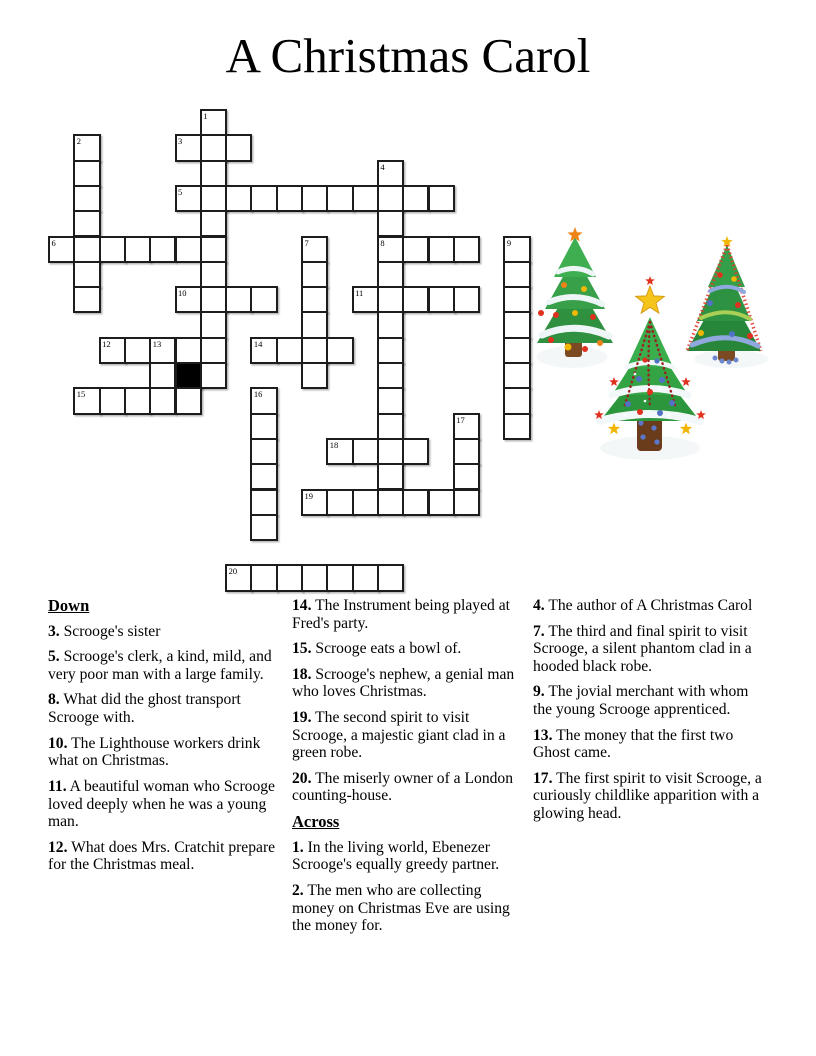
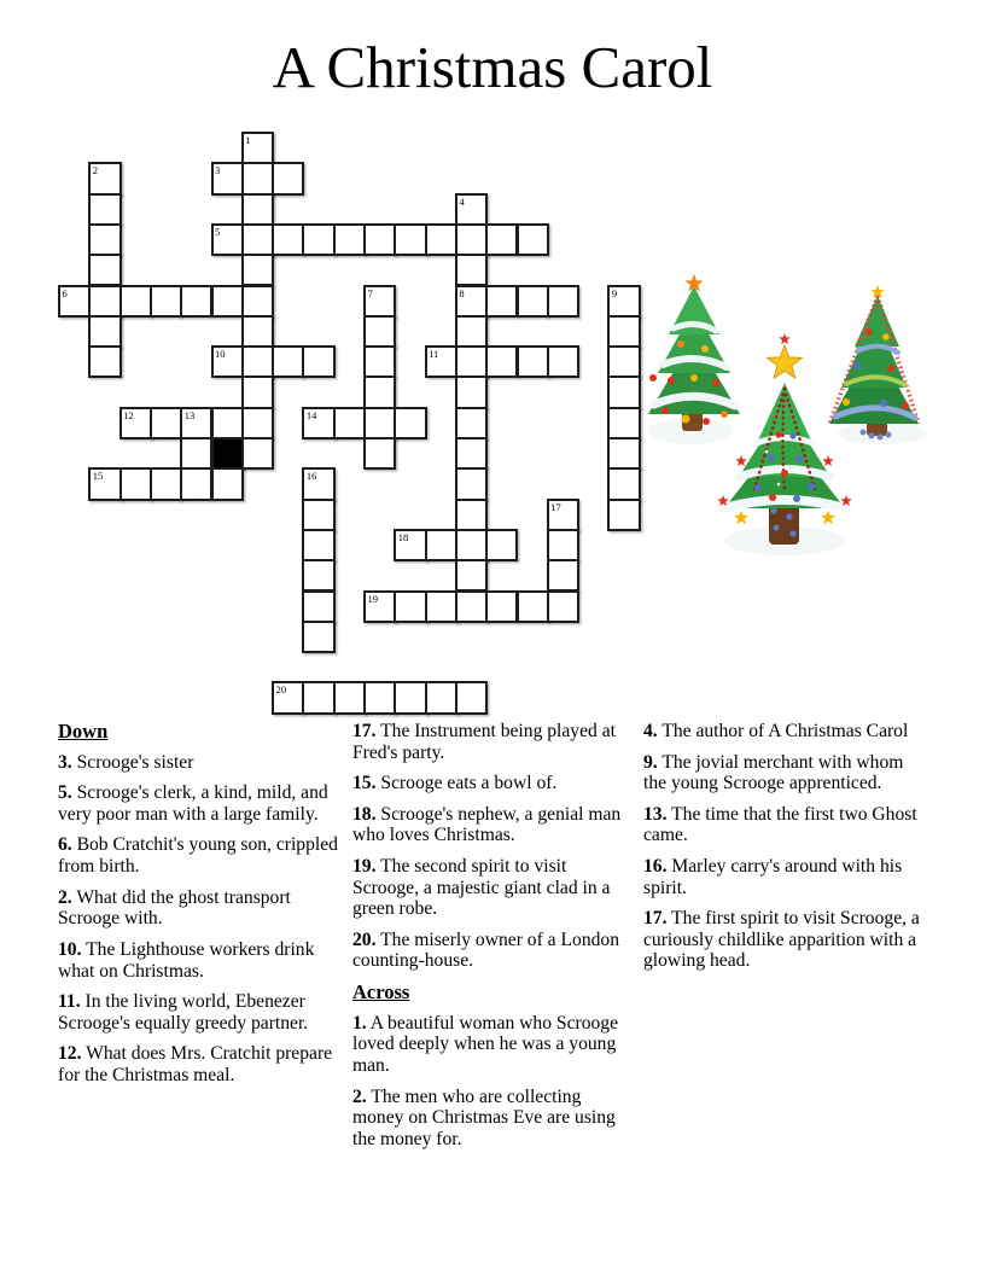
  A Christmas Carol
  1
  2
  3
  4
  5
  6
  7
  8
  9
  10
  11
  12
  13
  14
  15
  16
  17
  18
  19
  20
  Down
  3. Scrooge's sister
  5. Scrooge's clerk, a kind, mild, and very poor man with a large family.
+ 6. Bob Cratchit's young son, crippled from birth.
- 8. What did the ghost transport Scrooge with.
+ 2. What did the ghost transport Scrooge with.
  10. The Lighthouse workers drink what on Christmas.
- 11. A beautiful woman who Scrooge loved deeply when he was a young man.
+ 11. In the living world, Ebenezer Scrooge's equally greedy partner.
  12. What does Mrs. Cratchit prepare for the Christmas meal.
- 14. The Instrument being played at Fred's party.
+ 17. The Instrument being played at Fred's party.
  15. Scrooge eats a bowl of.
  18. Scrooge's nephew, a genial man who loves Christmas.
  19. The second spirit to visit Scrooge, a majestic giant clad in a green robe.
  20. The miserly owner of a London counting-house.
  Across
- 1. In the living world, Ebenezer Scrooge's equally greedy partner.
+ 1. A beautiful woman who Scrooge loved deeply when he was a young man.
  2. The men who are collecting money on Christmas Eve are using the money for.
  4. The author of A Christmas Carol
- 7. The third and final spirit to visit Scrooge, a silent phantom clad in a hooded black robe.
  9. The jovial merchant with whom the young Scrooge apprenticed.
- 13. The money that the first two Ghost came.
+ 13. The time that the first two Ghost came.
+ 16. Marley carry's around with his spirit.
  17. The first spirit to visit Scrooge, a curiously childlike apparition with a glowing head.
